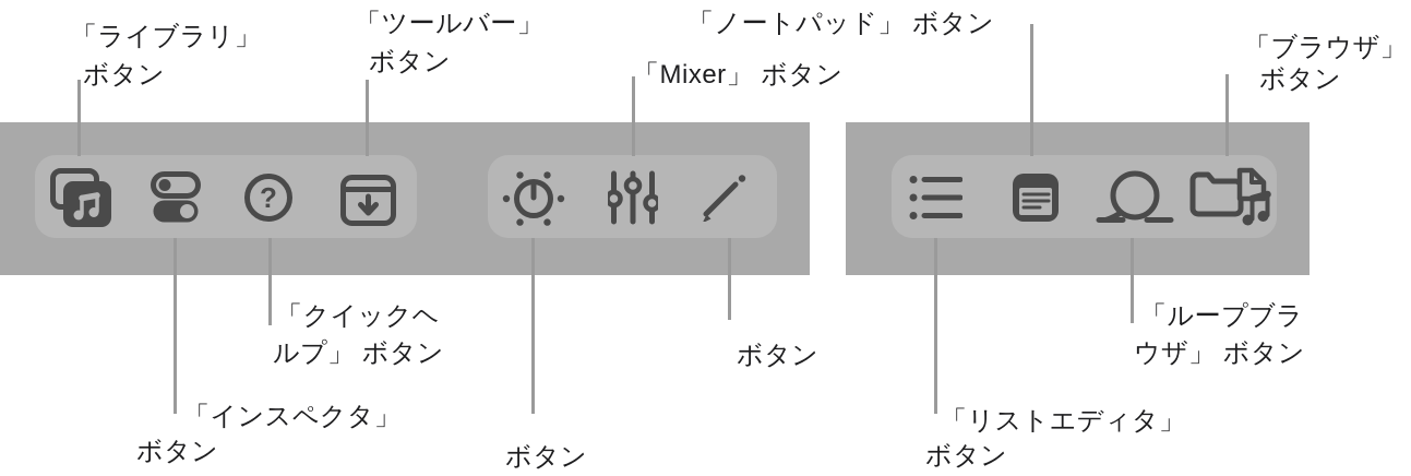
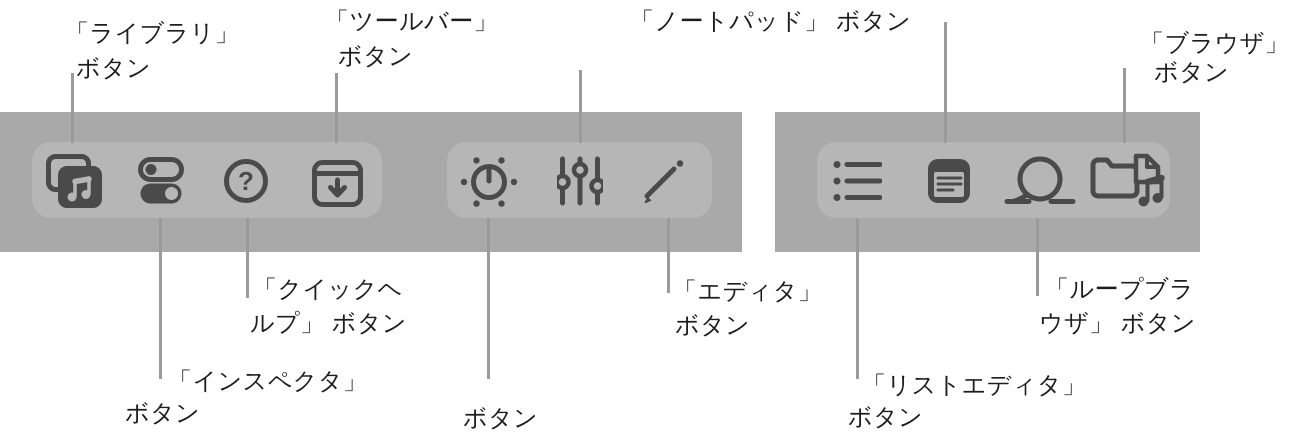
  ?
  「ライブラリ」
  ボタン
  「ツールバー」
  ボタン
  「ノートパッド」 ボタン
- 「Mixer」 ボタン
  「ブラウザ」
  ボタン
  「クイックヘ
  ルプ」 ボタン
  「インスペクタ」
  ボタン
  ボタン
+ 「エディタ」
  ボタン
  「リストエディタ」
  ボタン
  「ループブラ
  ウザ」 ボタン
